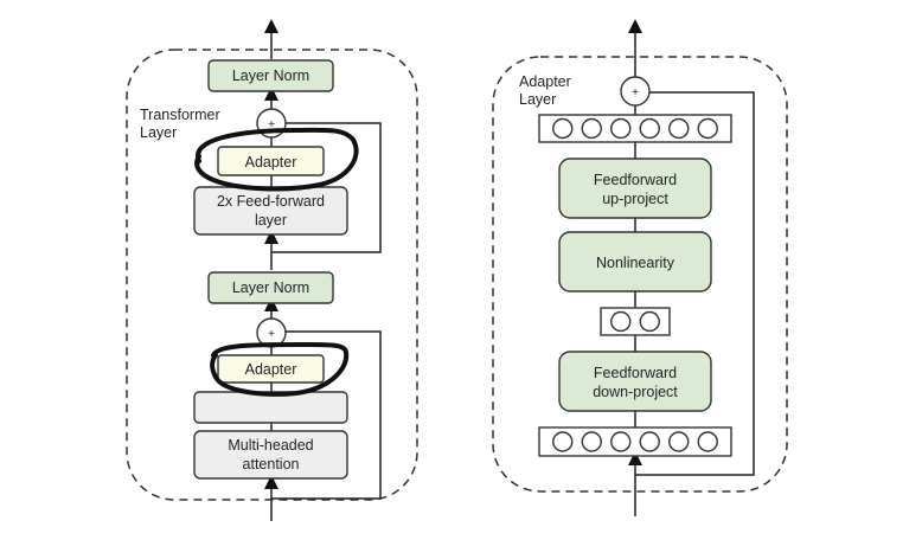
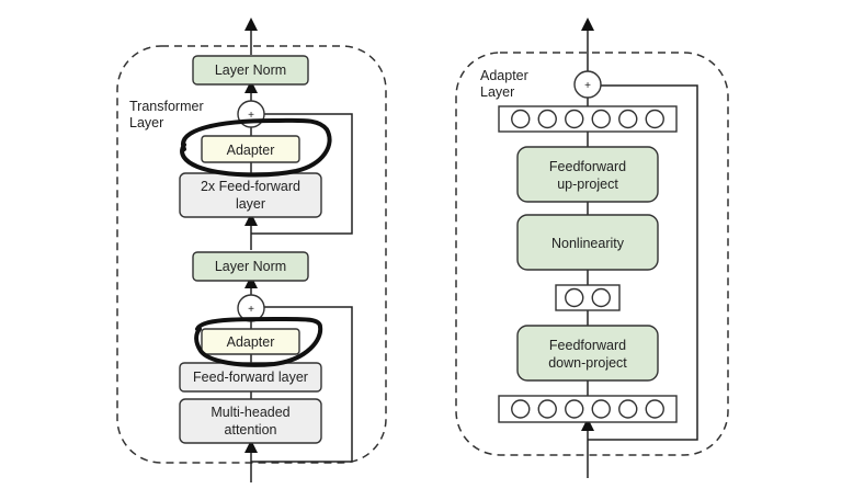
  Transformer
  Layer
  Layer Norm
  +
  Adapter
  2x Feed-forward
  layer
  Layer Norm
  +
  Adapter
+ Feed-forward layer
  Multi-headed
  attention
  Adapter
  Layer
  +
  Feedforward
  up-project
  Nonlinearity
  Feedforward
  down-project
